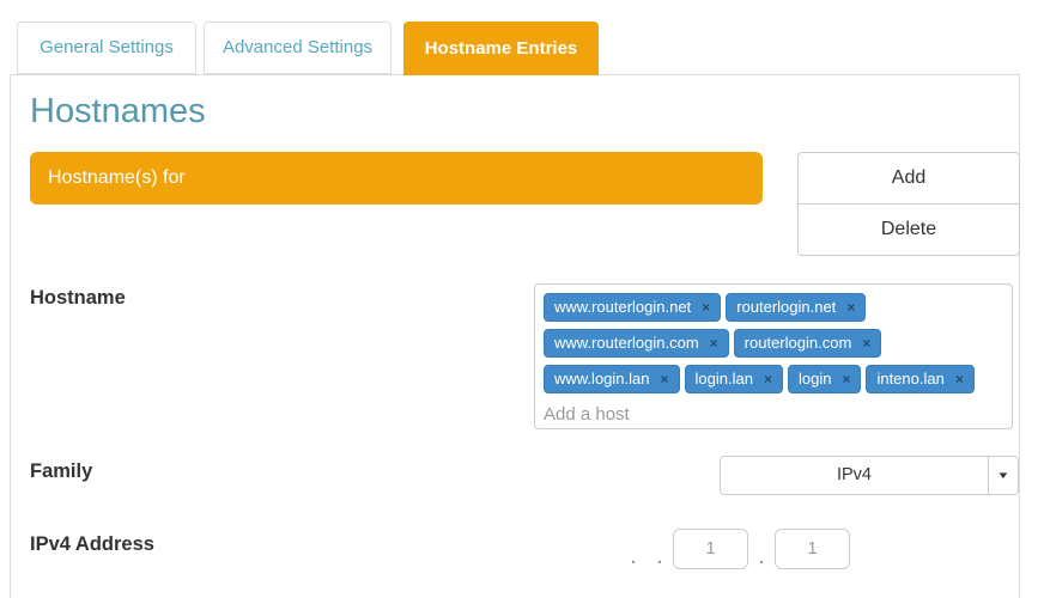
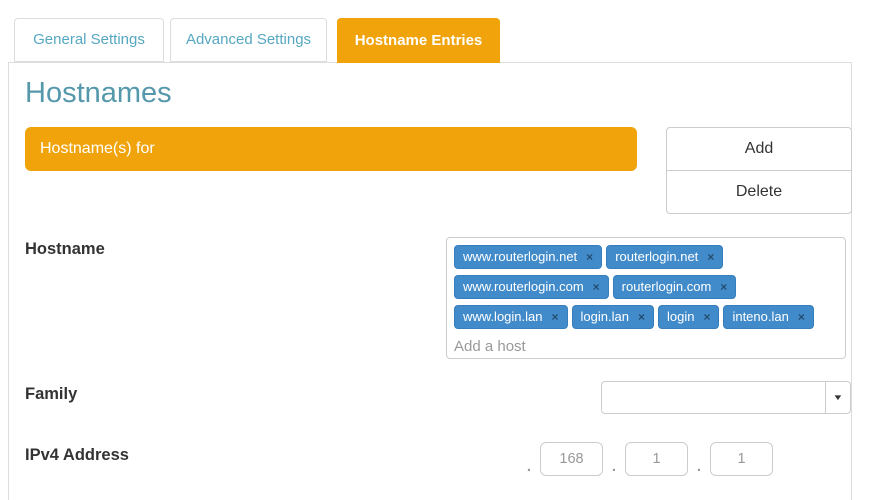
  General Settings
  Advanced Settings
  Hostname Entries
  Hostnames
  Hostname(s) for
  Add
  Delete
  Hostname
  www.routerlogin.net × routerlogin.net ×www.routerlogin.com × routerlogin.com ×www.login.lan × login.lan × login × inteno.lan ×
  Add a host
  Family
- IPv4
  ▼
  IPv4 Address
  .
+ 168
  .
  1
  .
  1
